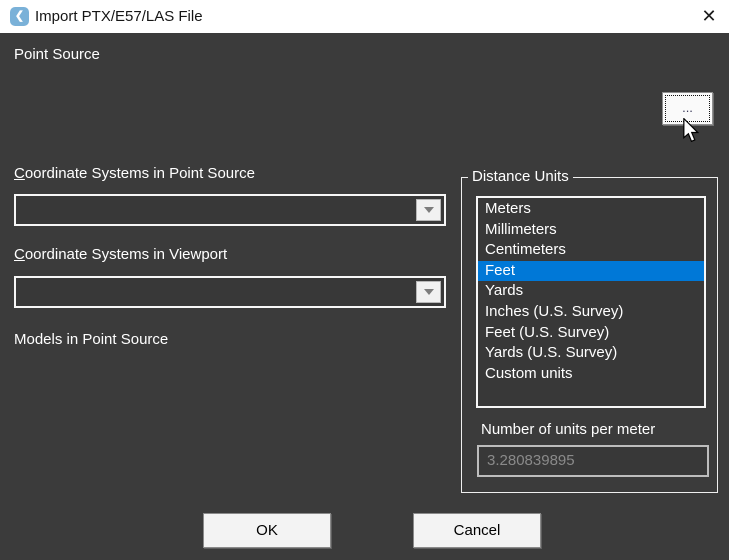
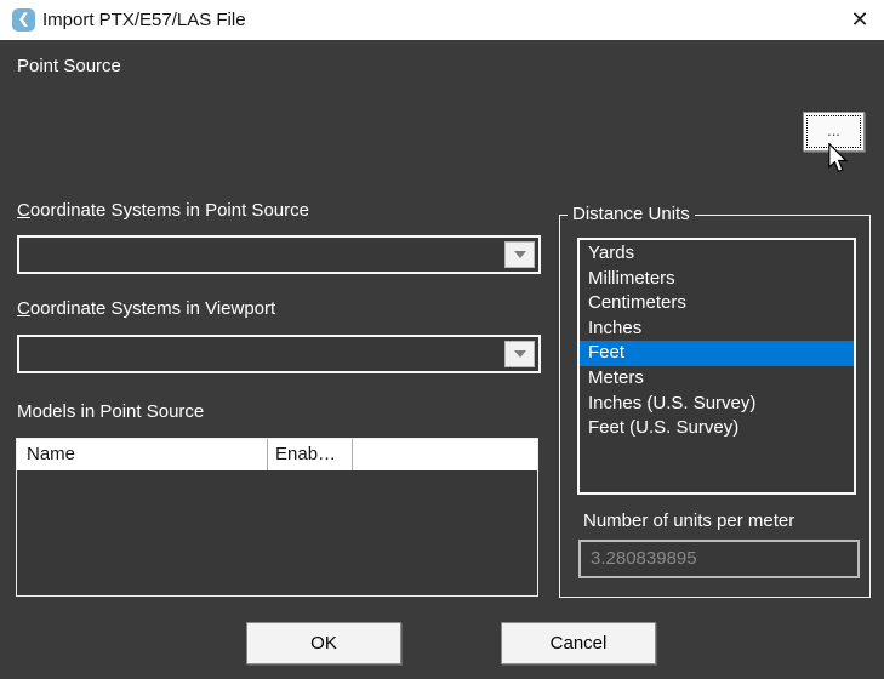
  ❮
  Import PTX/E57/LAS File
  ✕
  Point Source
  ...
  Coordinate Systems in Point Source
  Coordinate Systems in Viewport
  Models in Point Source
+ Name
+ Enab…
  Distance Units
- Meters
+ Yards
  Millimeters
  Centimeters
+ Inches
  Feet
- Yards
+ Meters
  Inches (U.S. Survey)
  Feet (U.S. Survey)
- Yards (U.S. Survey)
- Custom units
  Number of units per meter
  3.280839895
  OK
  Cancel
